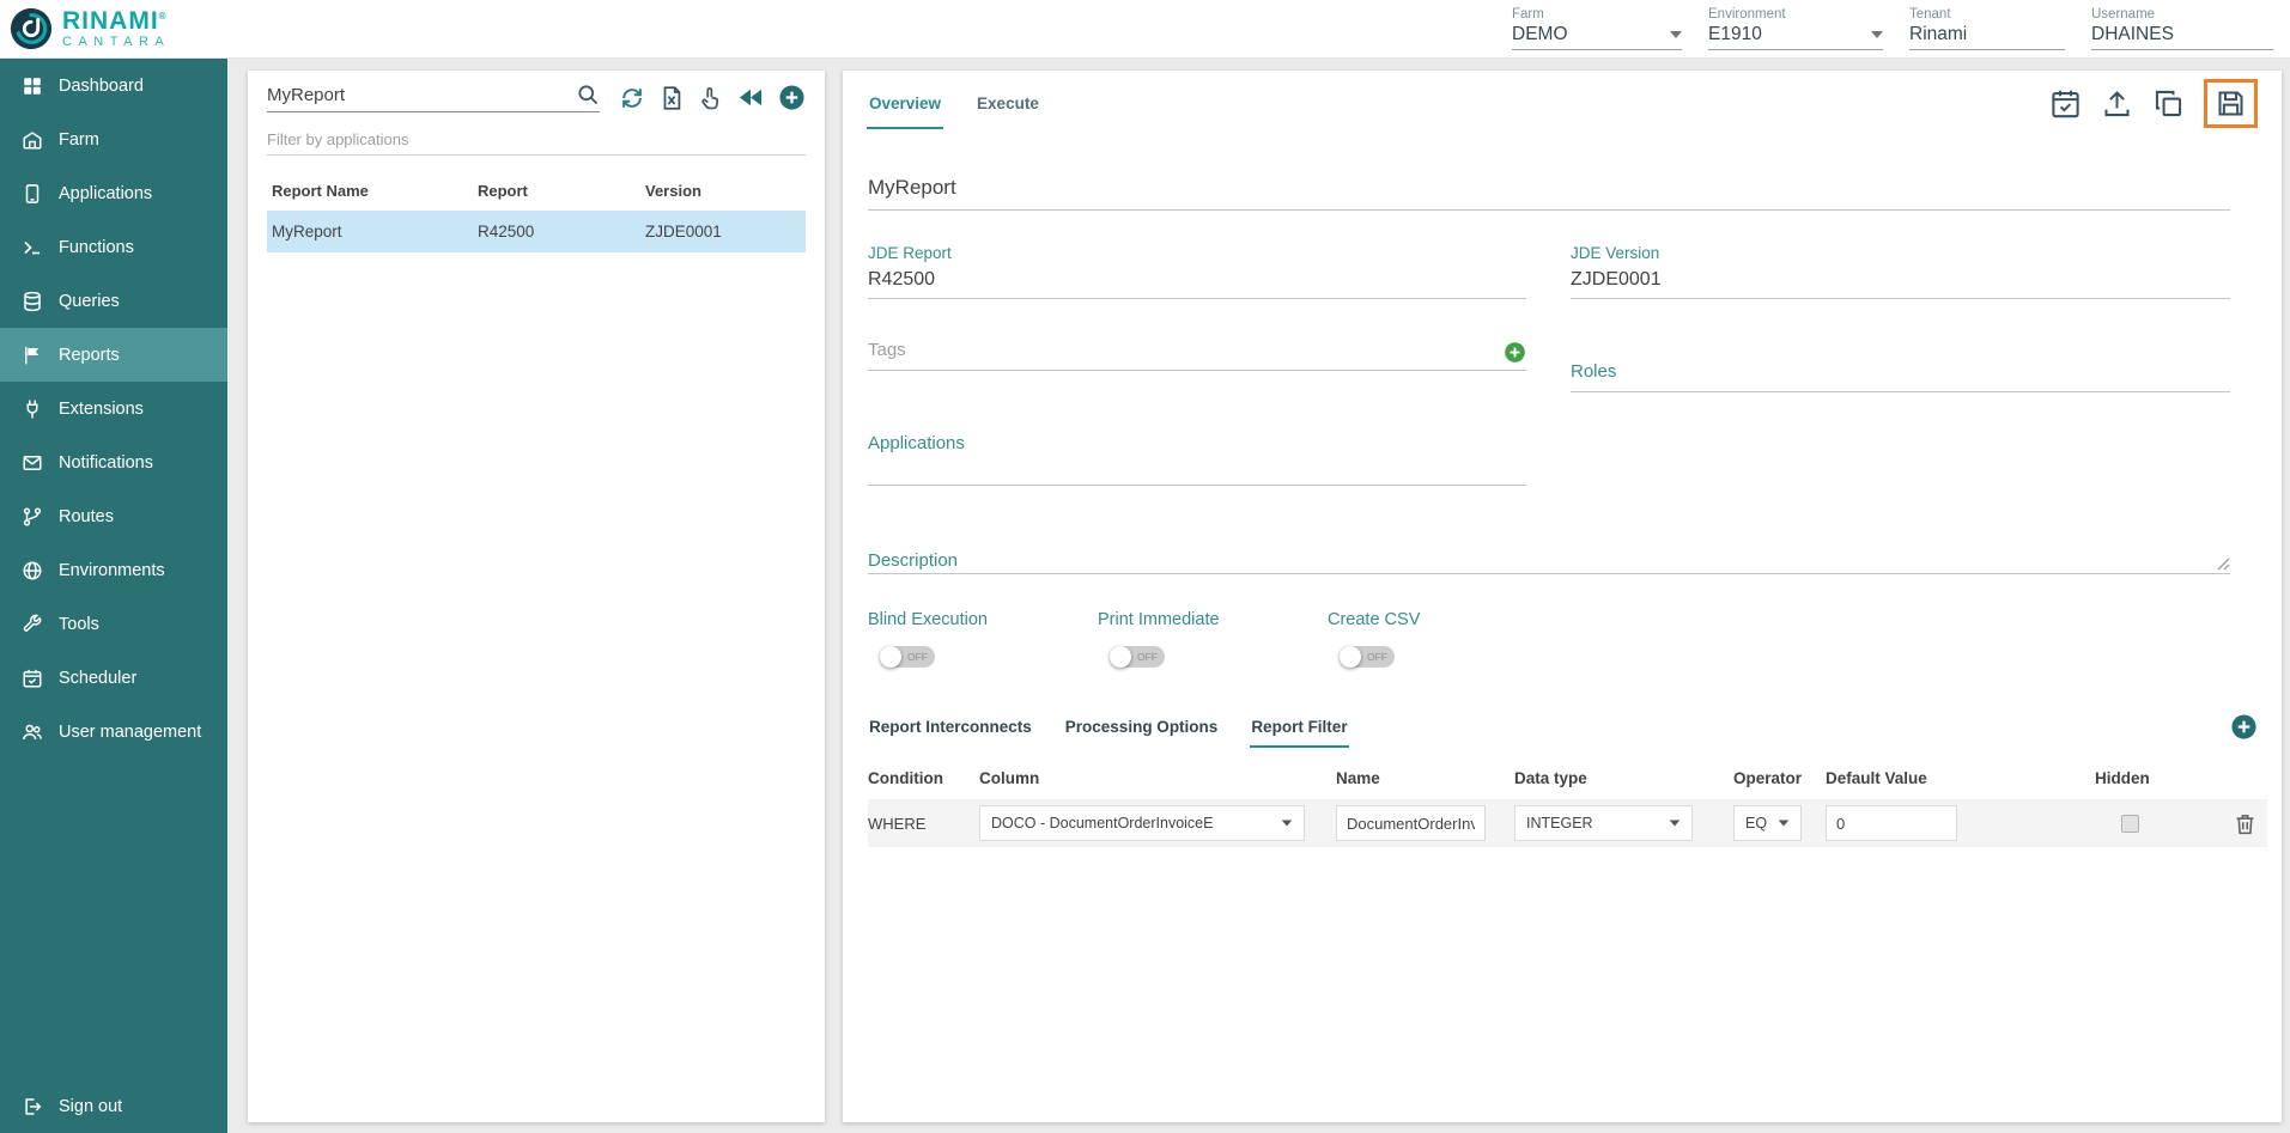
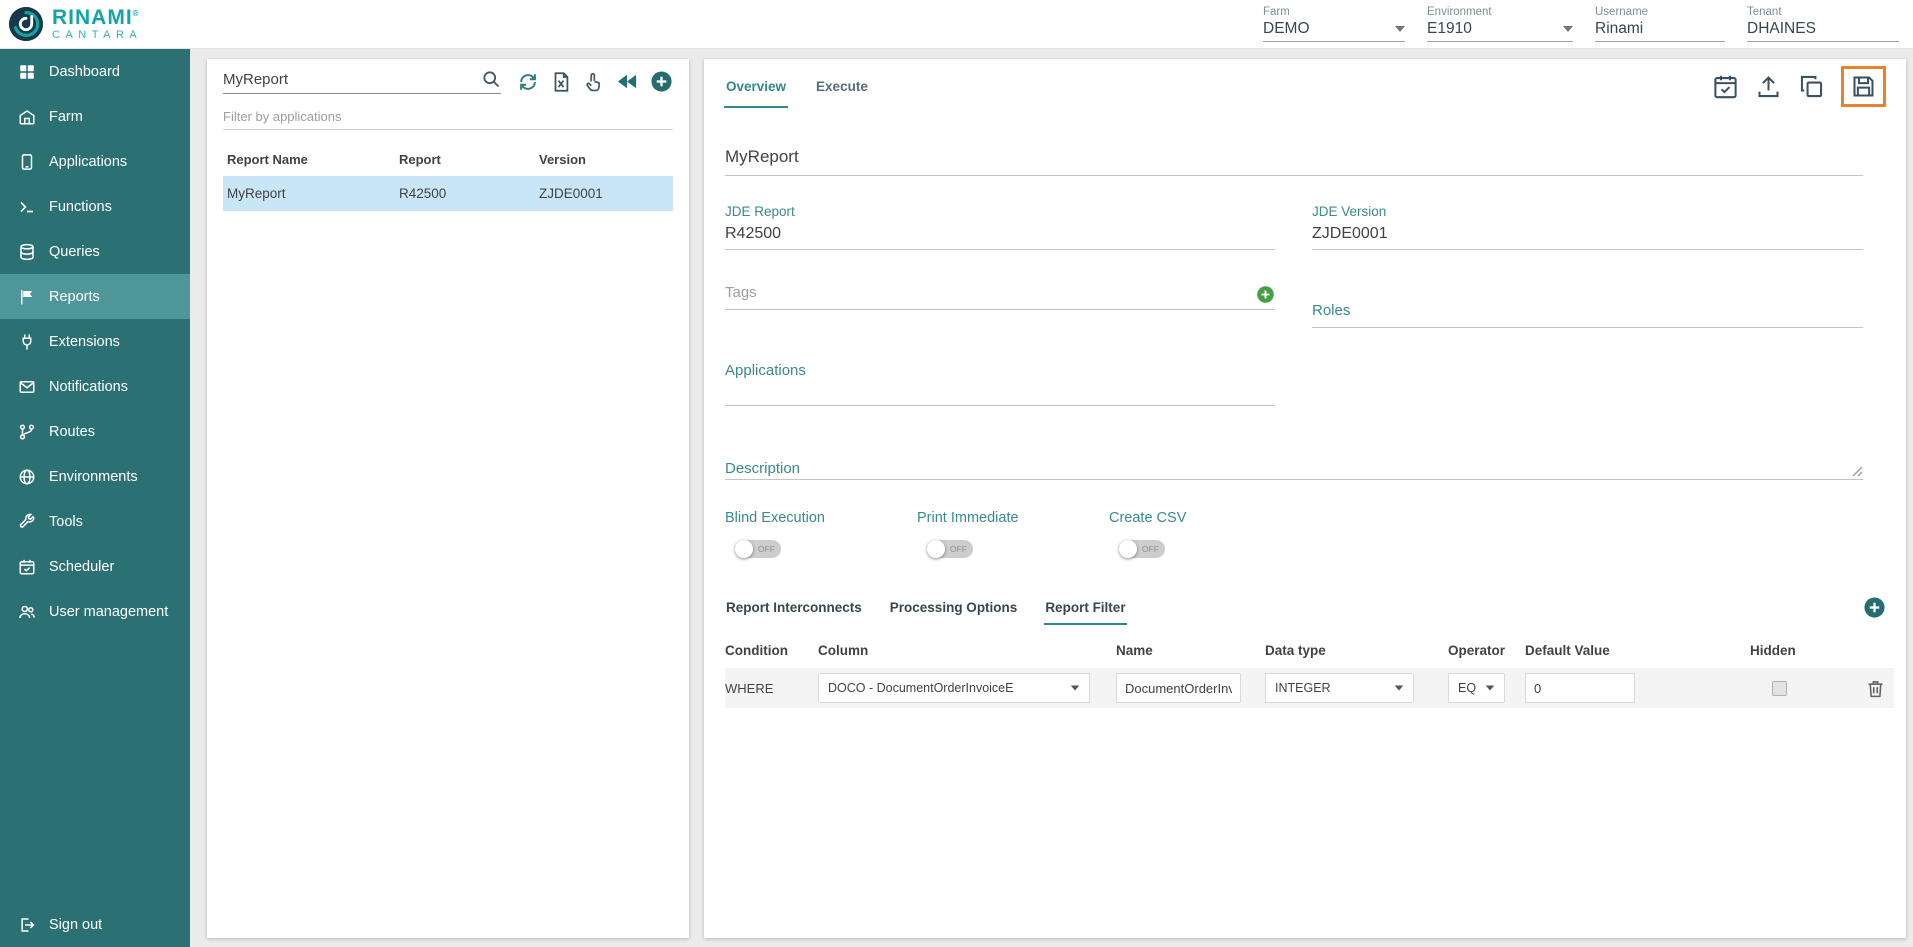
  RINAMI®
  CANTARA
  Farm
  DEMO
  Environment
  E1910
- Tenant
+ Username
  Rinami
- Username
+ Tenant
  DHAINES
  Dashboard
  Farm
  Applications
  Functions
  Queries
  Reports
  Extensions
  Notifications
  Routes
  Environments
  Tools
  Scheduler
  User management
  Sign out
  MyReport
  Filter by applications
  Report Name
  Report
  Version
  MyReport
  R42500
  ZJDE0001
  Overview
  Execute
  MyReport
  JDE Report
  R42500
  JDE Version
  ZJDE0001
  Tags
  Roles
  Applications
  Description
  Blind Execution
  OFF
  Print Immediate
  OFF
  Create CSV
  OFF
  Report Interconnects
  Processing Options
  Report Filter
  Condition
  Column
  Name
  Data type
  Operator
  Default Value
  Hidden
  WHERE
  DOCO - DocumentOrderInvoiceE
  DocumentOrderInv
  INTEGER
  EQ
  0
